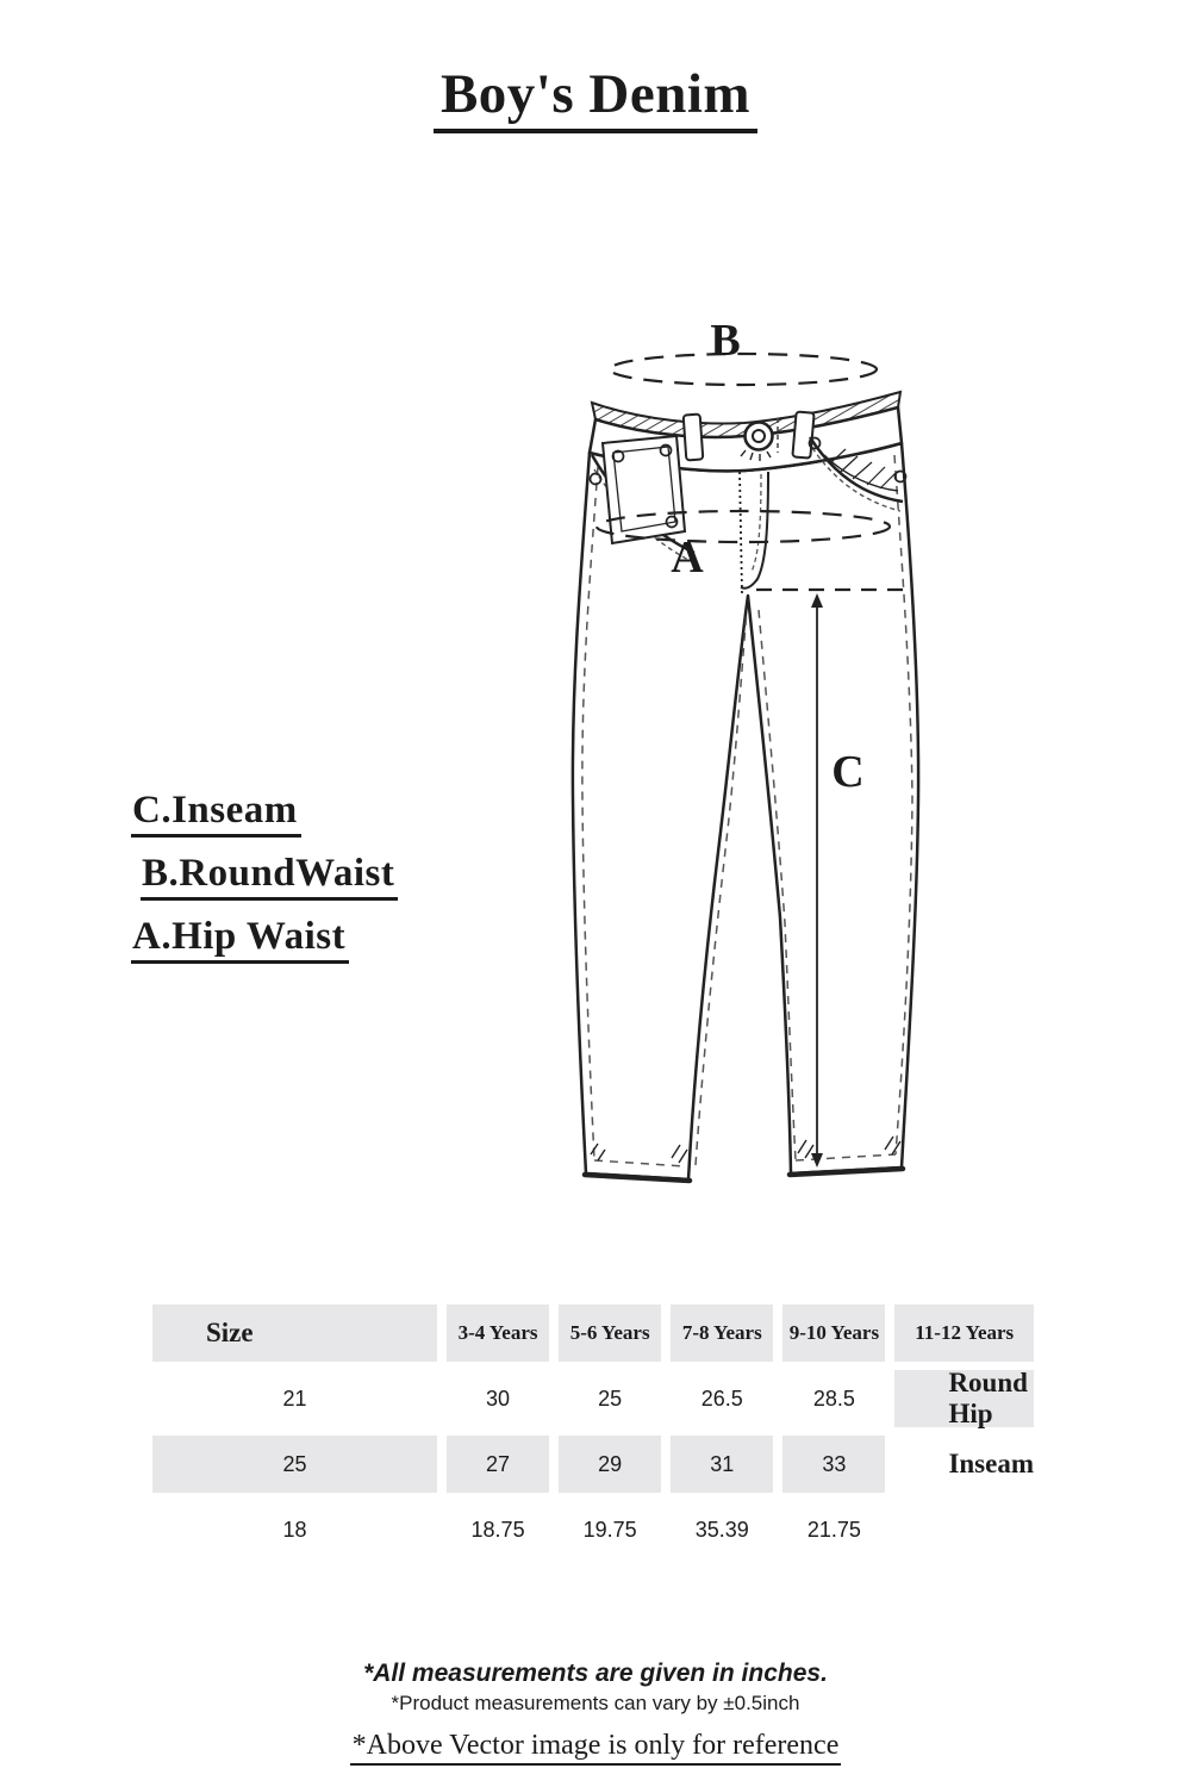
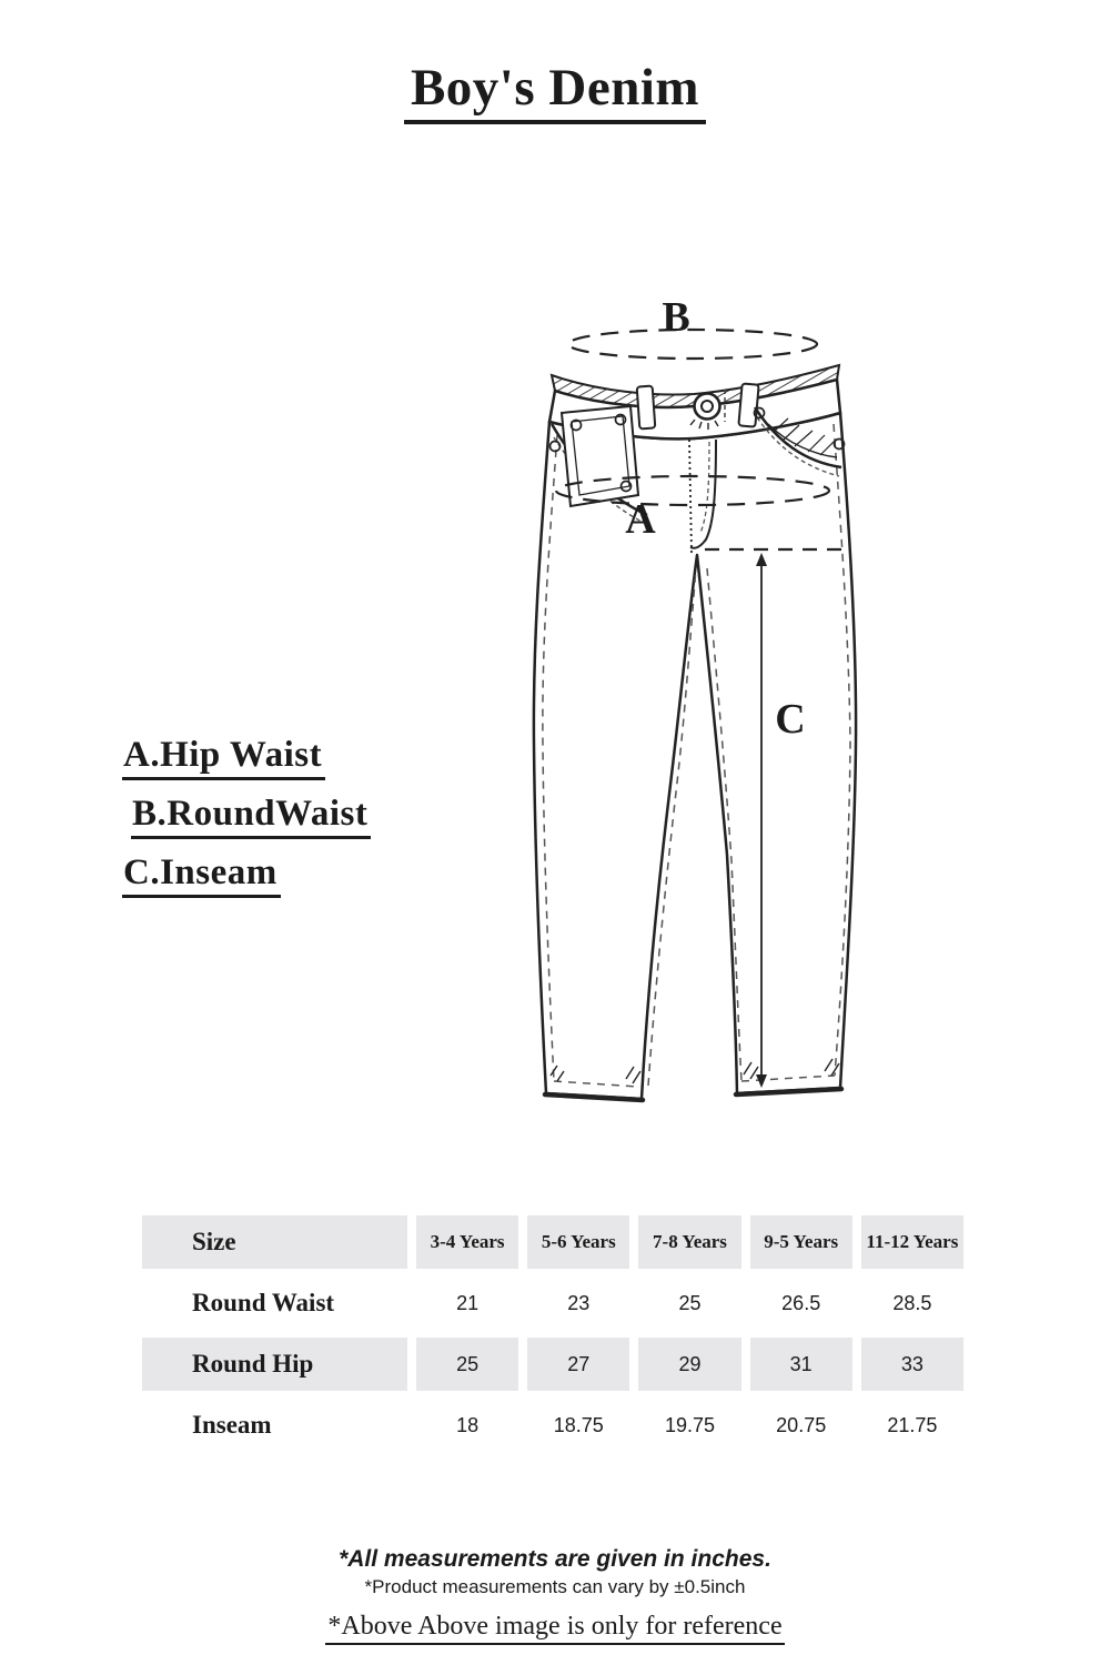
  Boy's Denim
- C.Inseam
+ A.Hip Waist
  B.RoundWaist
- A.Hip Waist
+ C.Inseam
  B
  A
  C
  Size
  3-4 Years
  5-6 Years
  7-8 Years
- 9-10 Years
+ 9-5 Years
  11-12 Years
+ Round Waist
  21
- 30
+ 23
  25
  26.5
  28.5
  Round Hip
  25
  27
  29
  31
  33
  Inseam
  18
  18.75
  19.75
- 35.39
+ 20.75
  21.75
  *All measurements are given in inches.
  *Product measurements can vary by ±0.5inch
- *Above Vector image is only for reference
+ *Above Above image is only for reference
